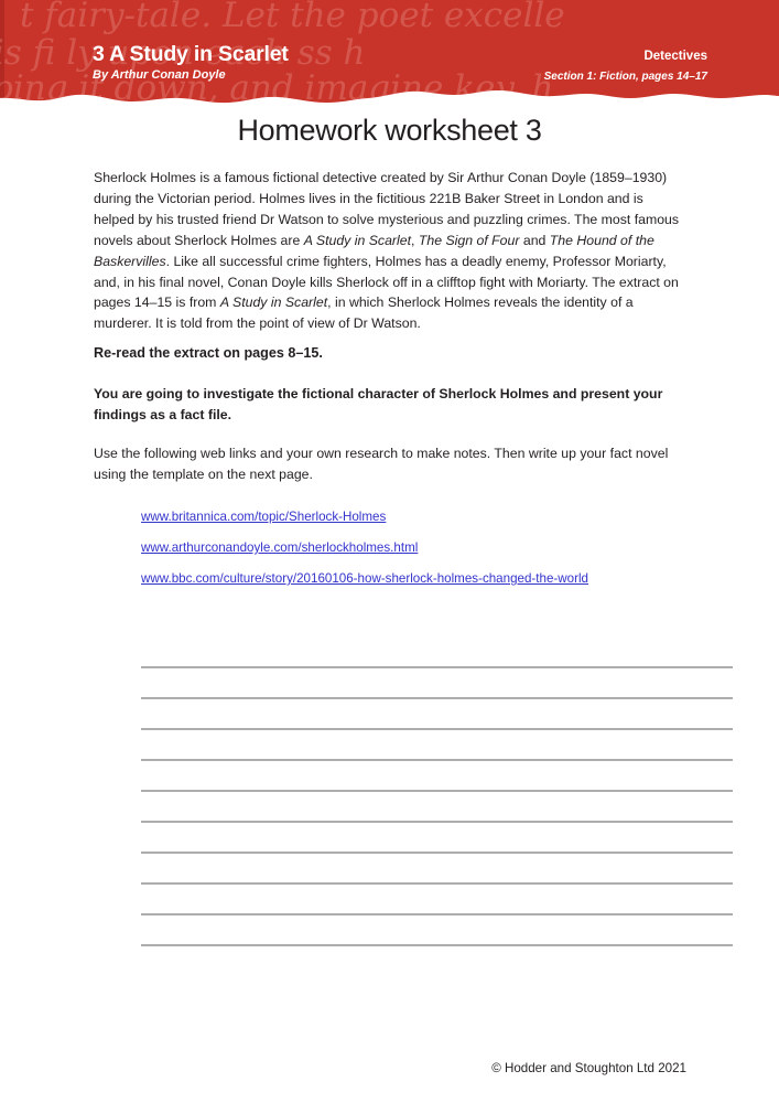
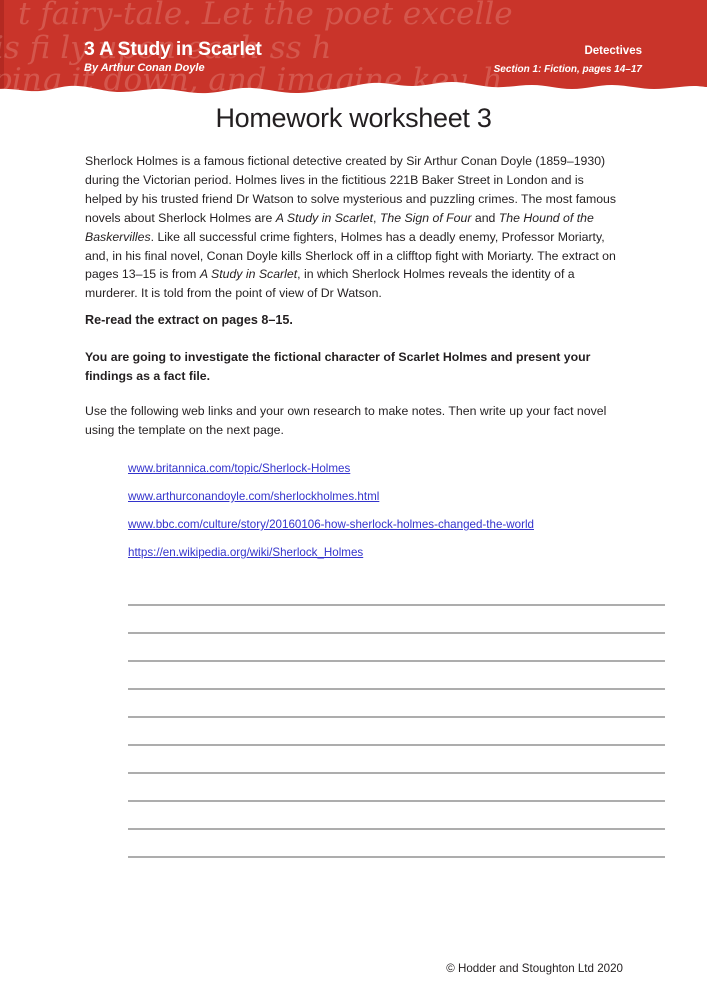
  t fairy-tale. Let the poet excelle
  s fi ly upon each ss h
  ping it down, and imagine key, h
  3 A Study in Scarlet
  By Arthur Conan Doyle
  Detectives
  Section 1: Fiction, pages 14–17
  Homework worksheet 3
- Sherlock Holmes is a famous fictional detective created by Sir Arthur Conan Doyle (1859–1930) during the Victorian period. Holmes lives in the fictitious 221B Baker Street in London and is helped by his trusted friend Dr Watson to solve mysterious and puzzling crimes. The most famous novels about Sherlock Holmes are A Study in Scarlet, The Sign of Four and The Hound of the Baskervilles. Like all successful crime fighters, Holmes has a deadly enemy, Professor Moriarty, and, in his final novel, Conan Doyle kills Sherlock off in a clifftop fight with Moriarty. The extract on pages 14–15 is from A Study in Scarlet, in which Sherlock Holmes reveals the identity of a murderer. It is told from the point of view of Dr Watson.
+ Sherlock Holmes is a famous fictional detective created by Sir Arthur Conan Doyle (1859–1930) during the Victorian period. Holmes lives in the fictitious 221B Baker Street in London and is helped by his trusted friend Dr Watson to solve mysterious and puzzling crimes. The most famous novels about Sherlock Holmes are A Study in Scarlet, The Sign of Four and The Hound of the Baskervilles. Like all successful crime fighters, Holmes has a deadly enemy, Professor Moriarty, and, in his final novel, Conan Doyle kills Sherlock off in a clifftop fight with Moriarty. The extract on pages 13–15 is from A Study in Scarlet, in which Sherlock Holmes reveals the identity of a murderer. It is told from the point of view of Dr Watson.
  Re-read the extract on pages 8–15.
- You are going to investigate the fictional character of Sherlock Holmes and present your findings as a fact file.
+ You are going to investigate the fictional character of Scarlet Holmes and present your findings as a fact file.
  Use the following web links and your own research to make notes. Then write up your fact novel using the template on the next page.
  www.britannica.com/topic/Sherlock-Holmes
  www.arthurconandoyle.com/sherlockholmes.html
  www.bbc.com/culture/story/20160106-how-sherlock-holmes-changed-the-world
+ https://en.wikipedia.org/wiki/Sherlock_Holmes
- © Hodder and Stoughton Ltd 2021
+ © Hodder and Stoughton Ltd 2020
